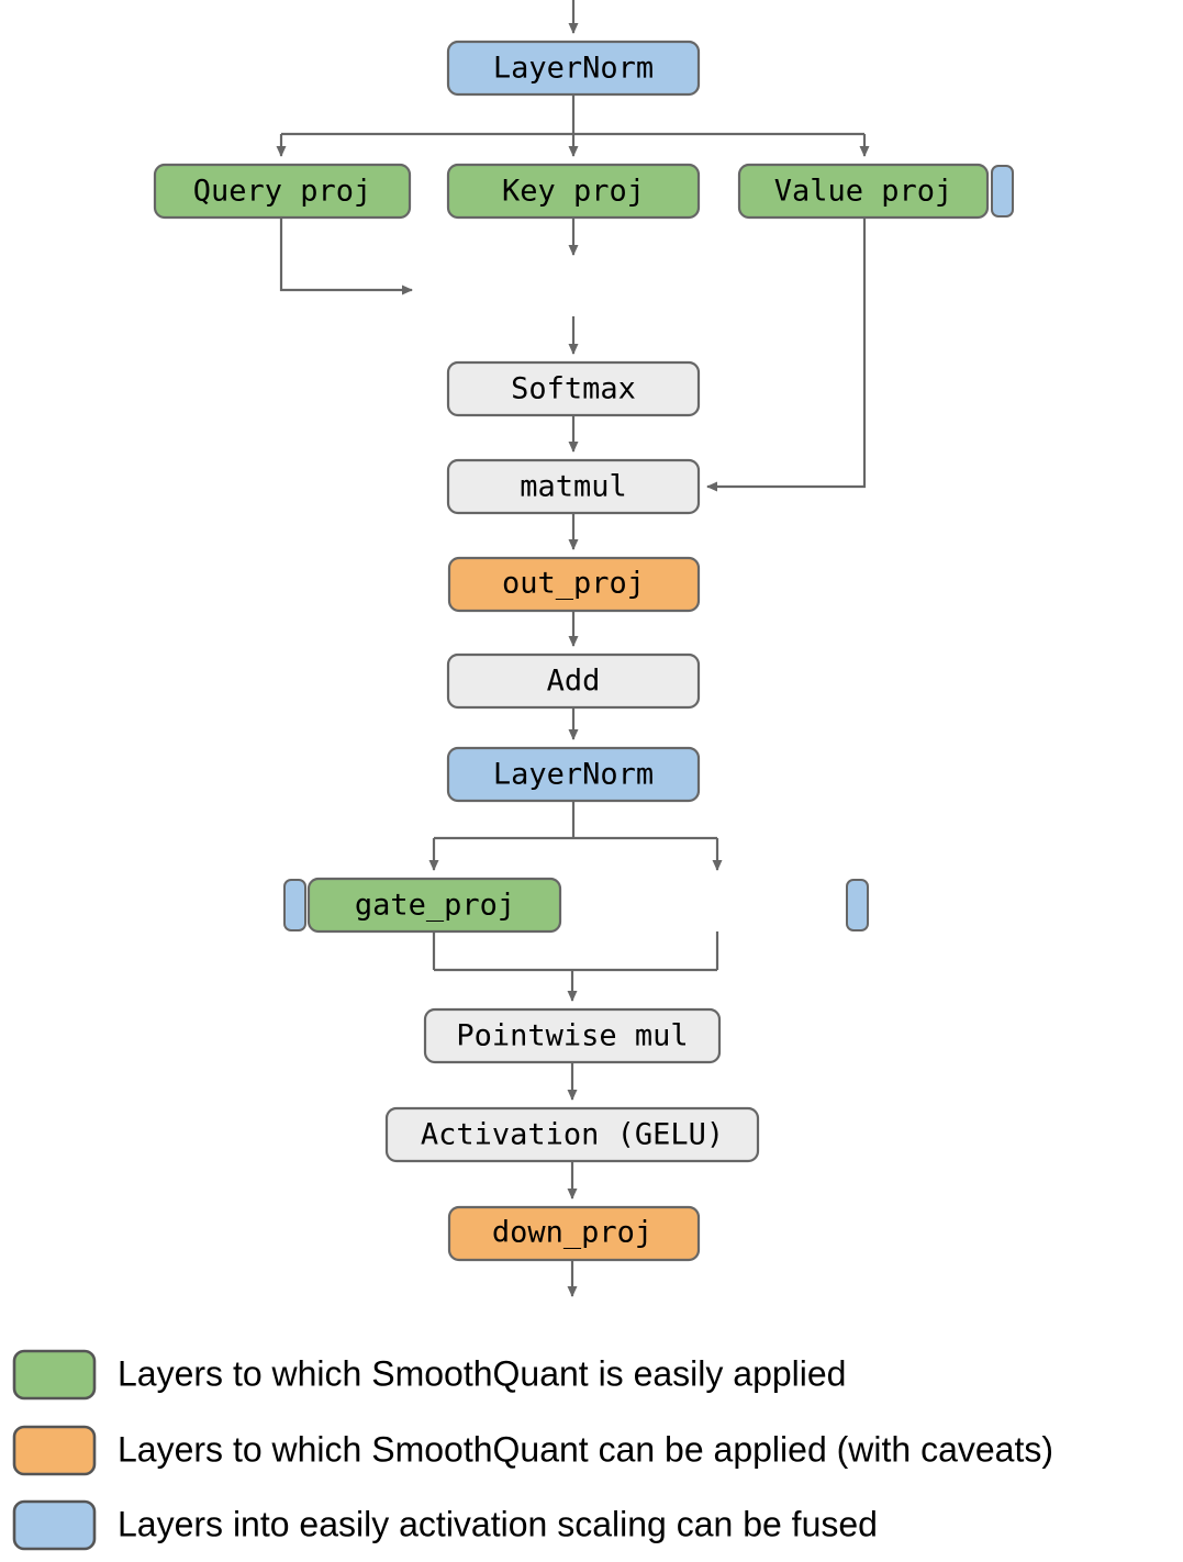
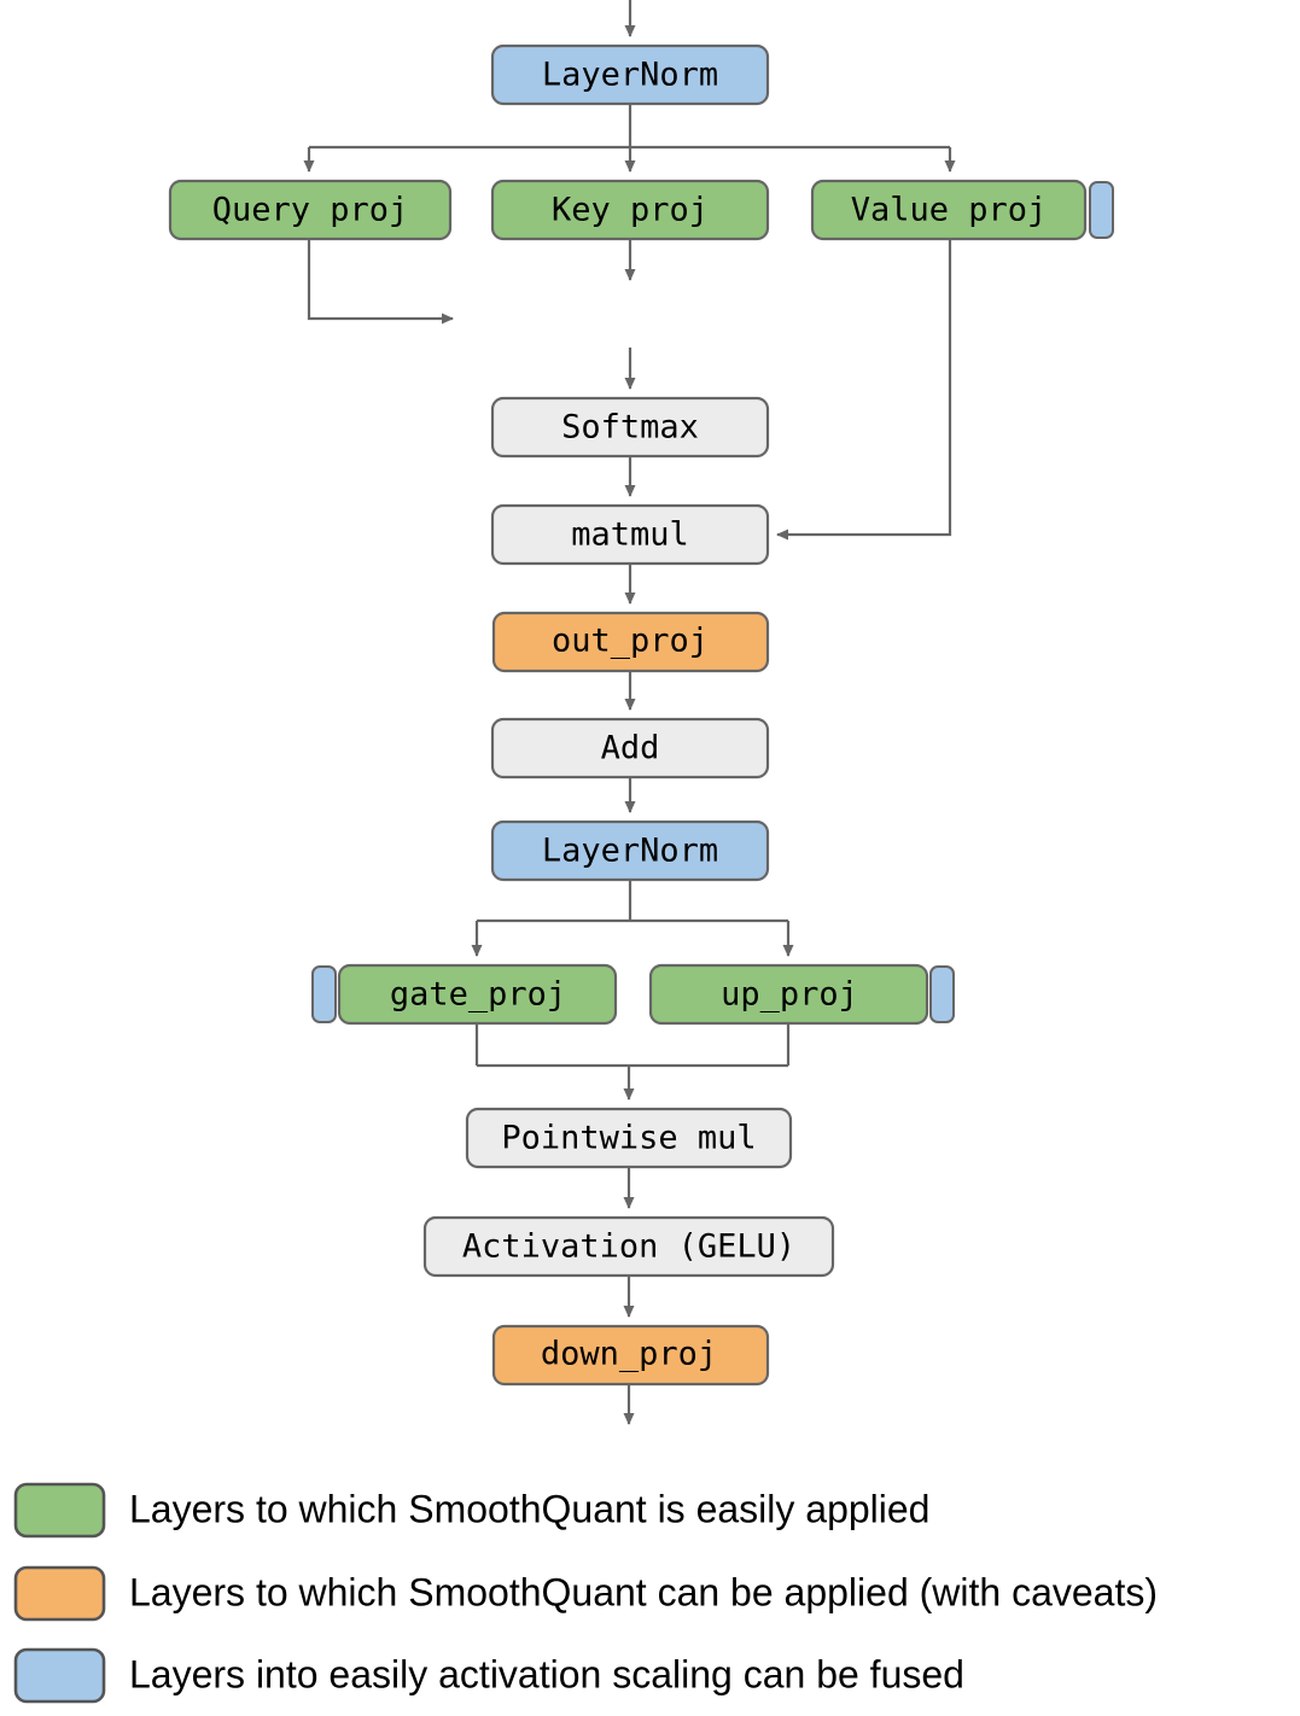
  LayerNorm
  Query proj
  Key proj
  Value proj
  Softmax
  matmul
  out_proj
  Add
  LayerNorm
  gate_proj
+ up_proj
  Pointwise mul
  Activation (GELU)
  down_proj
  Layers to which SmoothQuant is easily applied
  Layers to which SmoothQuant can be applied (with caveats)
  Layers into easily activation scaling can be fused
